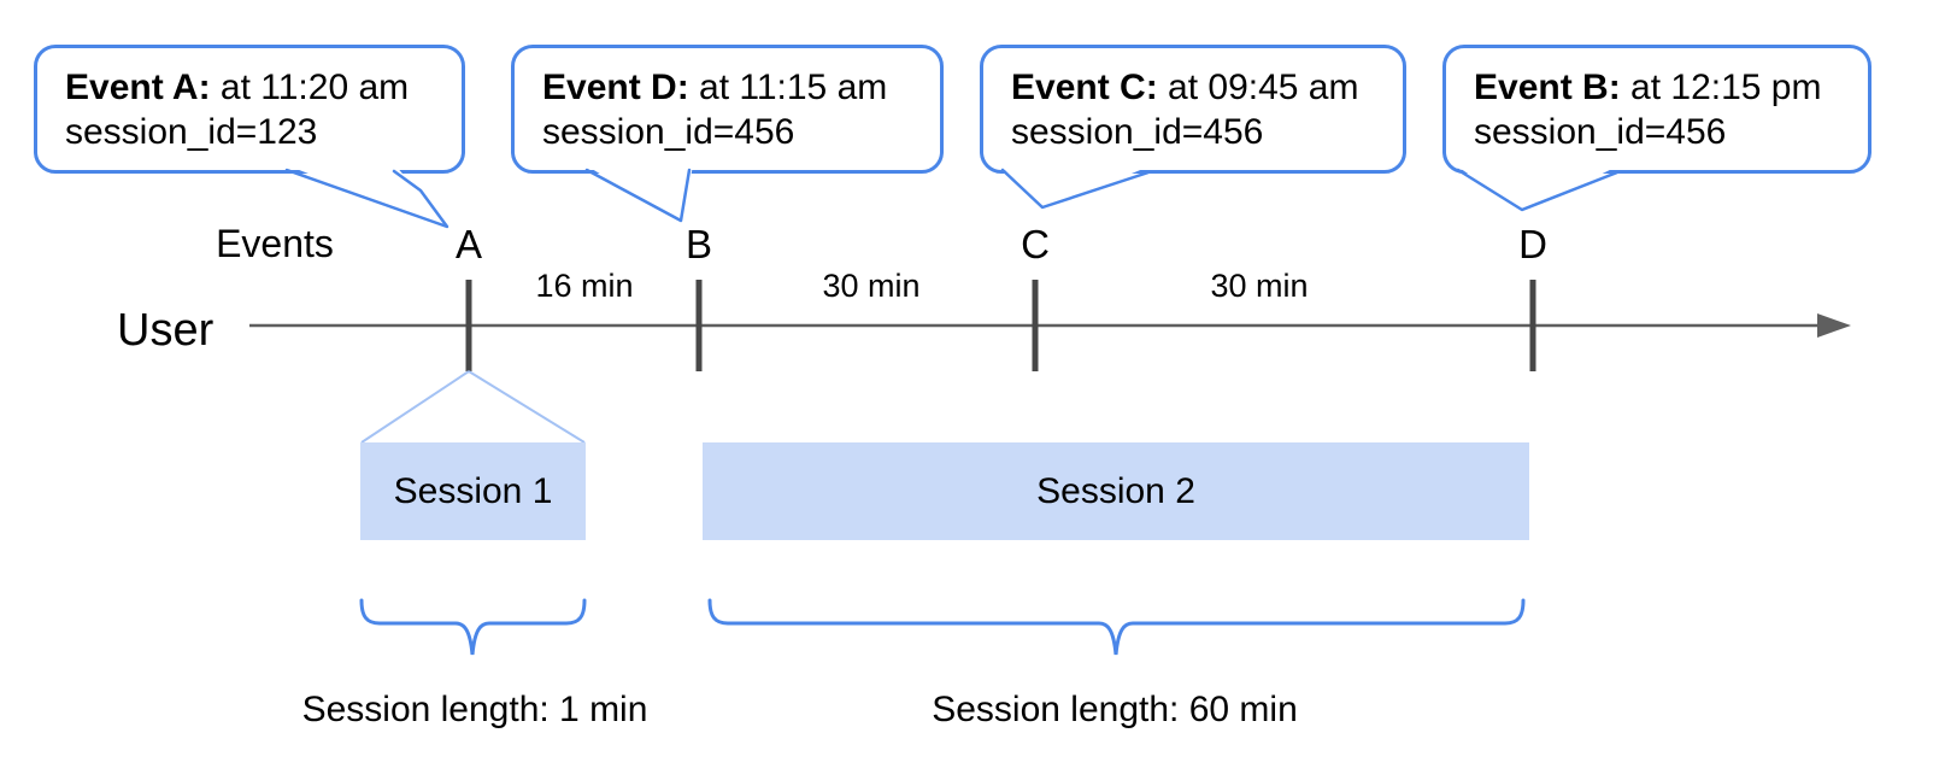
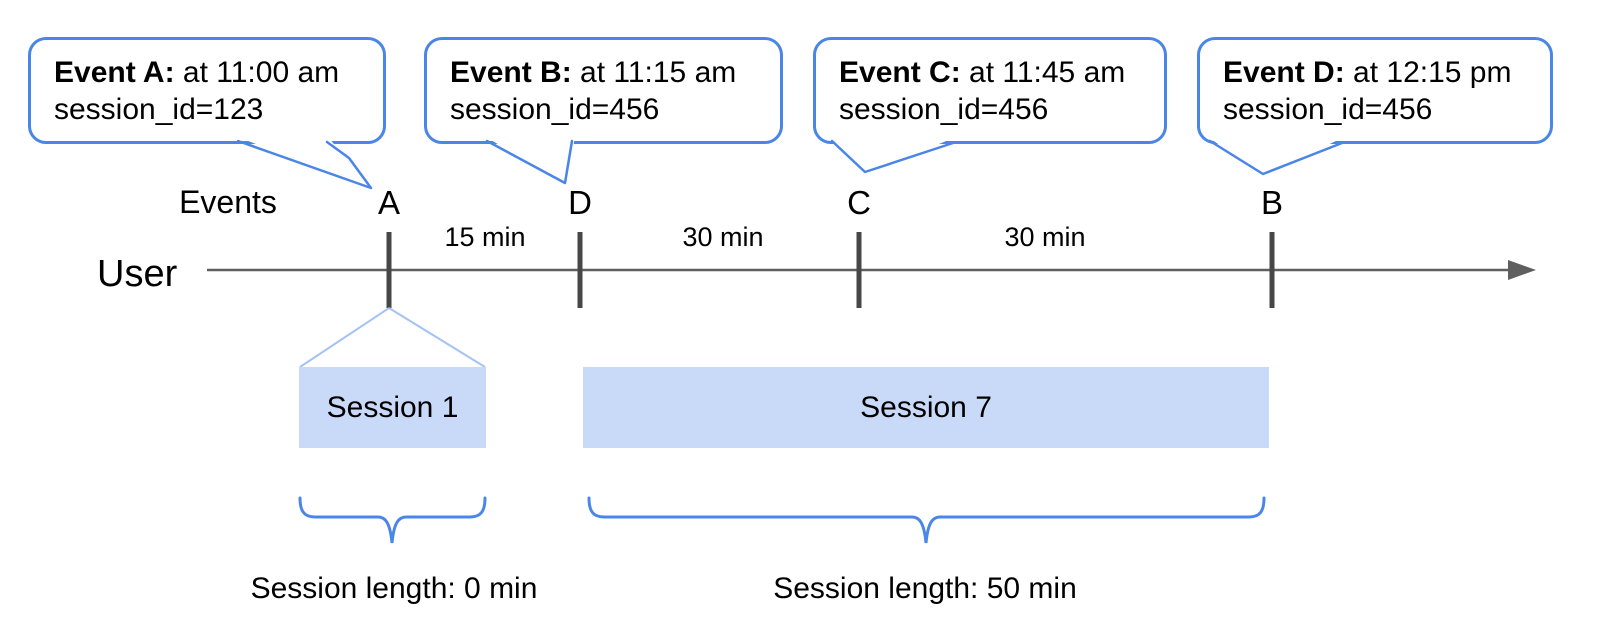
- Event A: at 11:20 am
+ Event A: at 11:00 am
  session_id=123
- Event D: at 11:15 am
+ Event B: at 11:15 am
  session_id=456
- Event C: at 09:45 am
+ Event C: at 11:45 am
  session_id=456
- Event B: at 12:15 pm
+ Event D: at 12:15 pm
  session_id=456
  Events
  User
  A
- B
+ D
  C
- D
+ B
- 16 min
+ 15 min
  30 min
  30 min
  Session 1
- Session 2
+ Session 7
- Session length: 1 min
+ Session length: 0 min
- Session length: 60 min
+ Session length: 50 min
